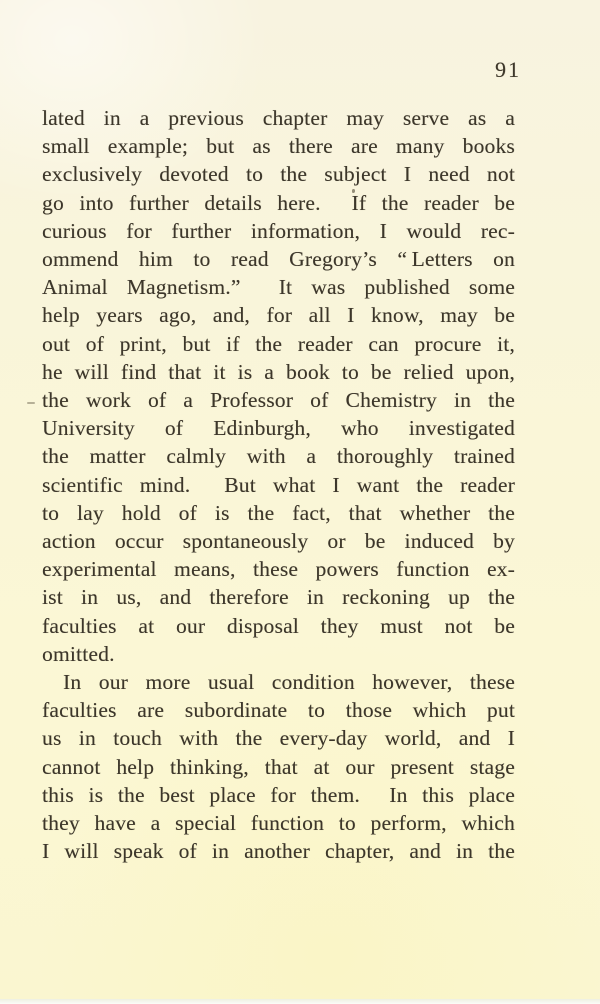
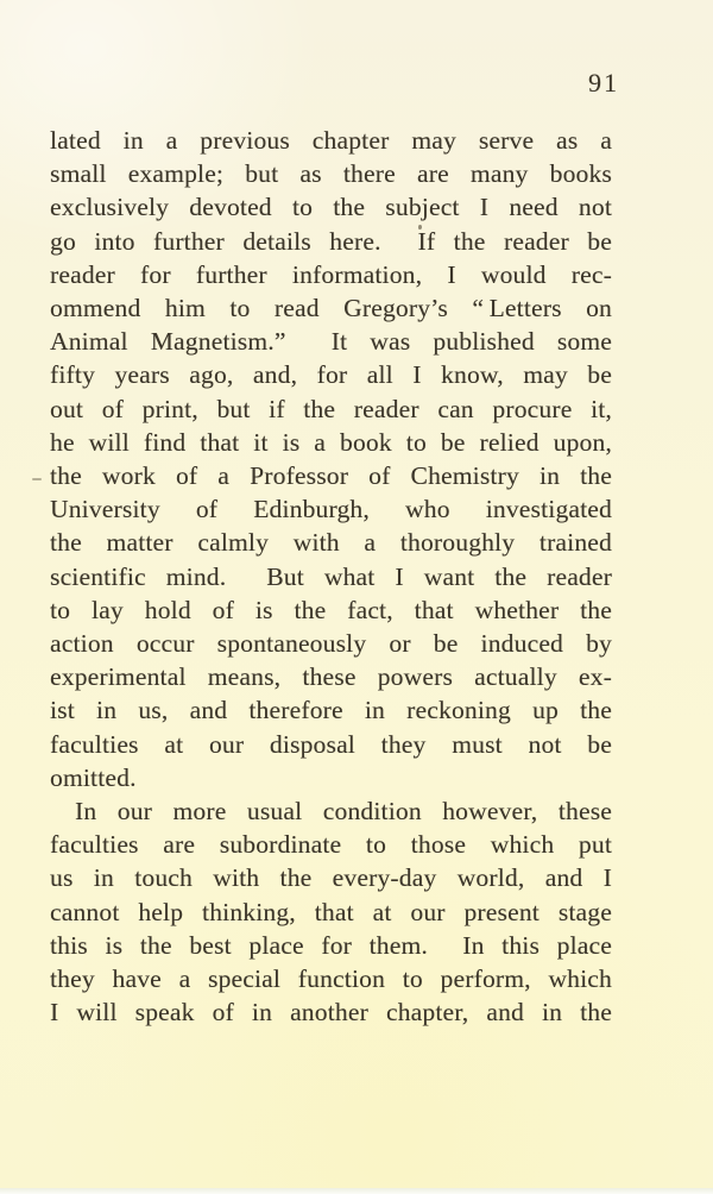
  91
  lated in a previous chapter may serve as a
  small example; but as there are many books
  exclusively devoted to the subject I need not
  go into further details here. If the reader be
- curious for further information, I would rec-
+ reader for further information, I would rec-
  ommend him to read Gregory’s “ Letters on
  Animal Magnetism.” It was published some
- help years ago, and, for all I know, may be
+ fifty years ago, and, for all I know, may be
  out of print, but if the reader can procure it,
  he will find that it is a book to be relied upon,
  the work of a Professor of Chemistry in the
  University of Edinburgh, who investigated
  the matter calmly with a thoroughly trained
  scientific mind. But what I want the reader
  to lay hold of is the fact, that whether the
  action occur spontaneously or be induced by
- experimental means, these powers function ex-
+ experimental means, these powers actually ex-
  ist in us, and therefore in reckoning up the
  faculties at our disposal they must not be
  omitted.
  In our more usual condition however, these
  faculties are subordinate to those which put
  us in touch with the every-day world, and I
  cannot help thinking, that at our present stage
  this is the best place for them. In this place
  they have a special function to perform, which
  I will speak of in another chapter, and in the
